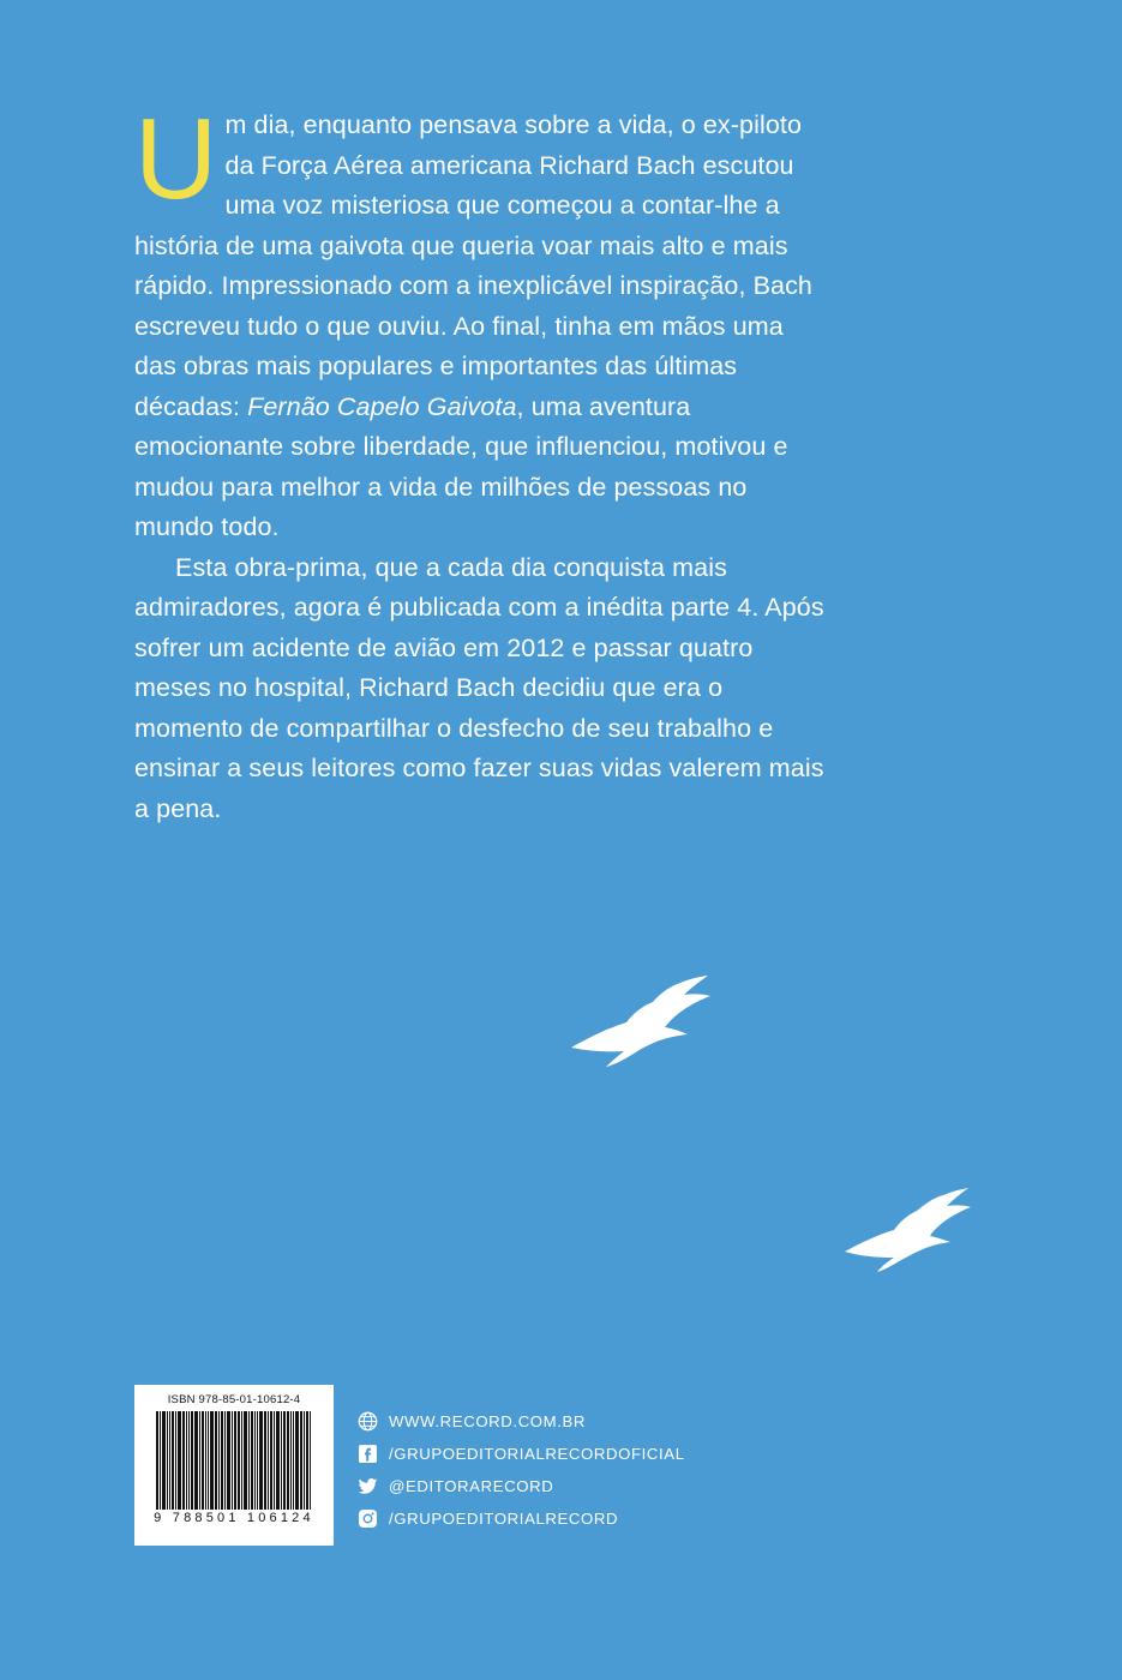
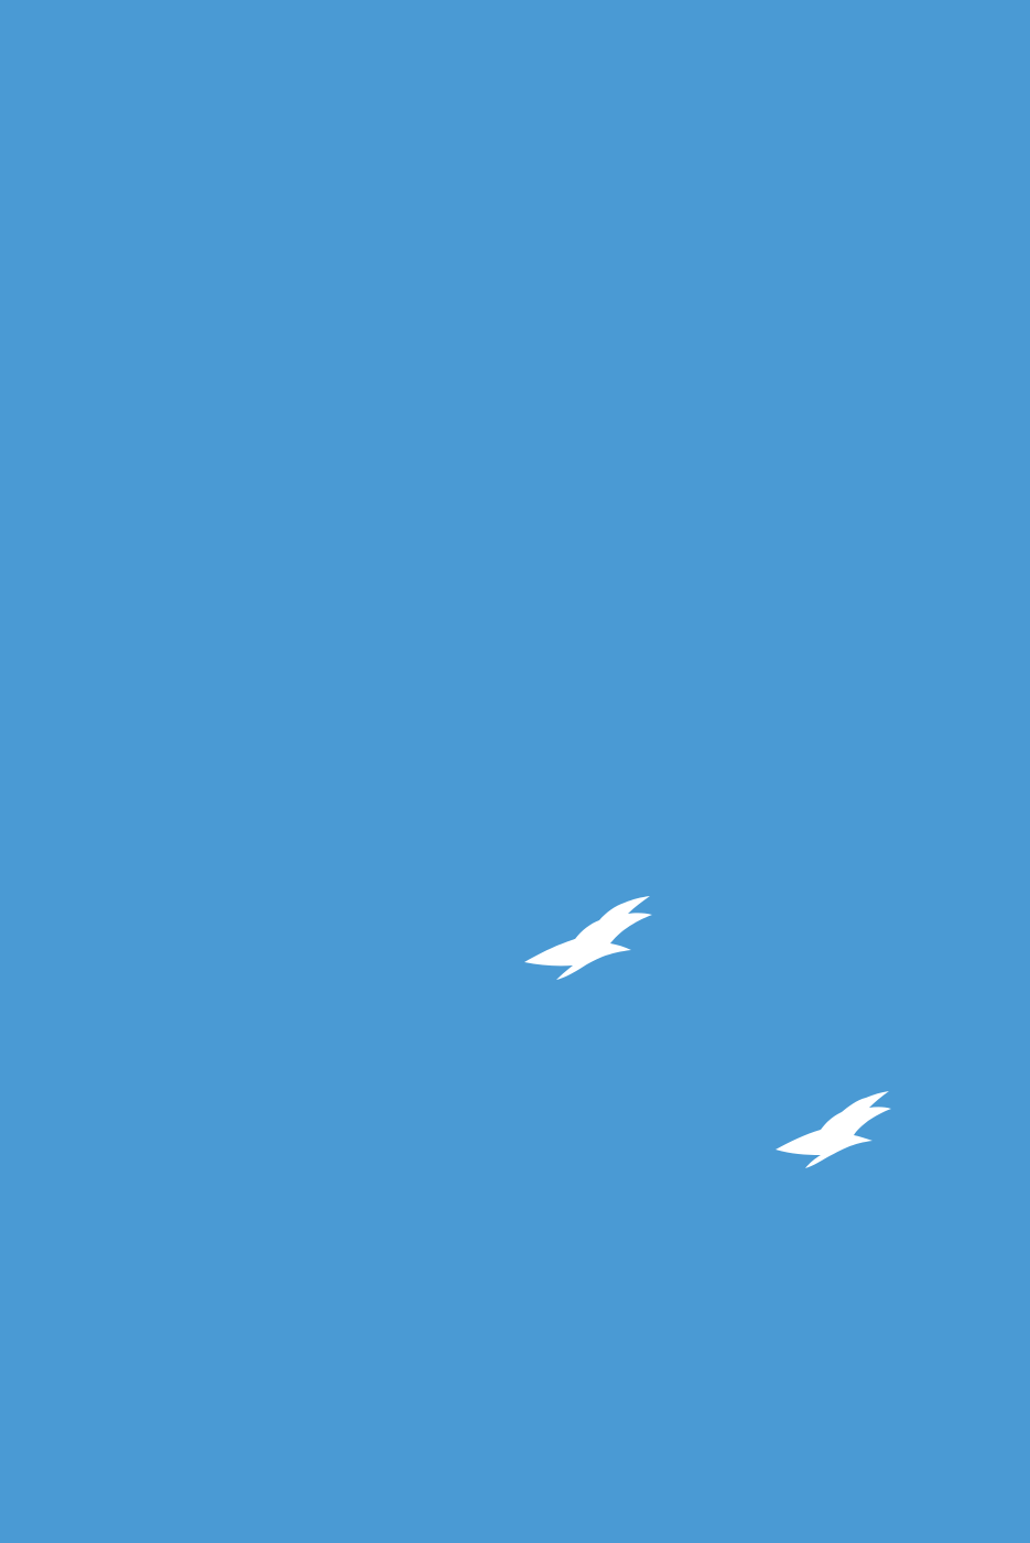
- U
- m dia, enquanto pensava sobre a vida, o ex-piloto da Força Aérea americana Richard Bach escutou uma voz misteriosa que começou a contar-lhe a história de uma gaivota que queria voar mais alto e mais rápido. Impressionado com a inexplicável inspiração, Bach escreveu tudo o que ouviu. Ao final, tinha em mãos uma das obras mais populares e importantes das últimas décadas: Fernão Capelo Gaivota, uma aventura emocionante sobre liberdade, que influenciou, motivou e mudou para melhor a vida de milhões de pessoas no mundo todo.
- Esta obra-prima, que a cada dia conquista mais admiradores, agora é publicada com a inédita parte 4. Após sofrer um acidente de avião em 2012 e passar quatro meses no hospital, Richard Bach decidiu que era o momento de compartilhar o desfecho de seu trabalho e ensinar a seus leitores como fazer suas vidas valerem mais a pena.
- ISBN 978-85-01-10612-4
- 9 788501 106124
- WWW.RECORD.COM.BR
- /GRUPOEDITORIALRECORDOFICIAL
- @EDITORARECORD
- /GRUPOEDITORIALRECORD
